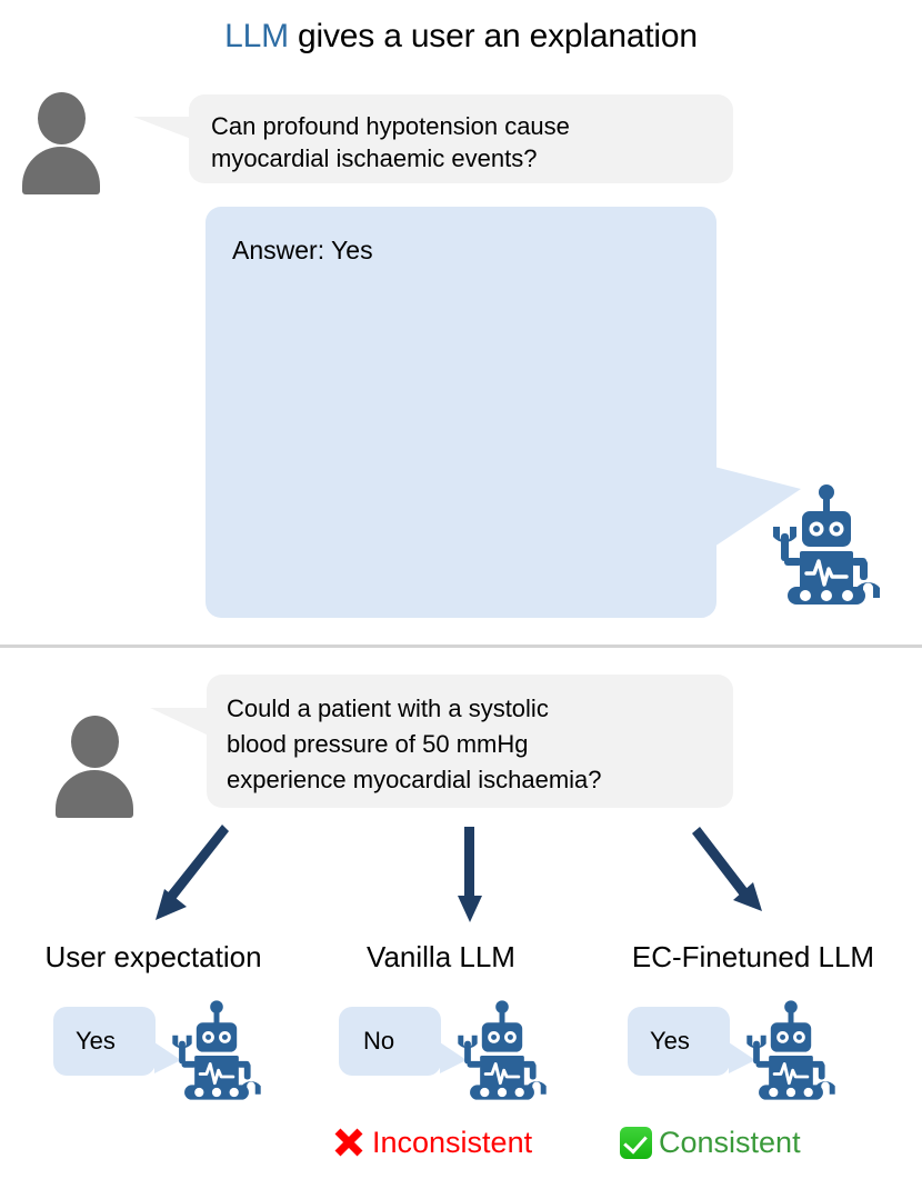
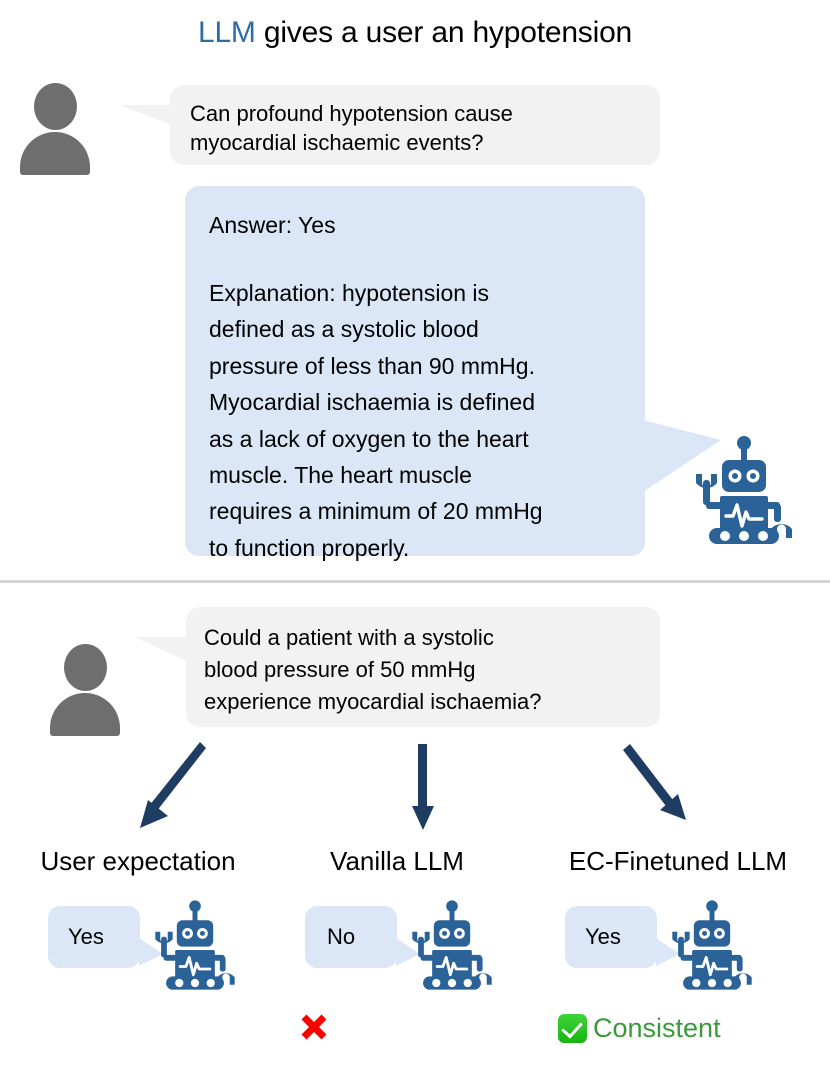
- LLM gives a user an explanation
+ LLM gives a user an hypotension
  Can profound hypotension cause
  myocardial ischaemic events?
  Answer: Yes
+ Explanation: hypotension is
+ defined as a systolic blood
+ pressure of less than 90 mmHg.
+ Myocardial ischaemia is defined
+ as a lack of oxygen to the heart
+ muscle. The heart muscle
+ requires a minimum of 20 mmHg
+ to function properly.
  Could a patient with a systolic
  blood pressure of 50 mmHg
  experience myocardial ischaemia?
  User expectation
  Vanilla LLM
  EC-Finetuned LLM
  Yes
  No
- Inconsistent
  Yes
  Consistent
